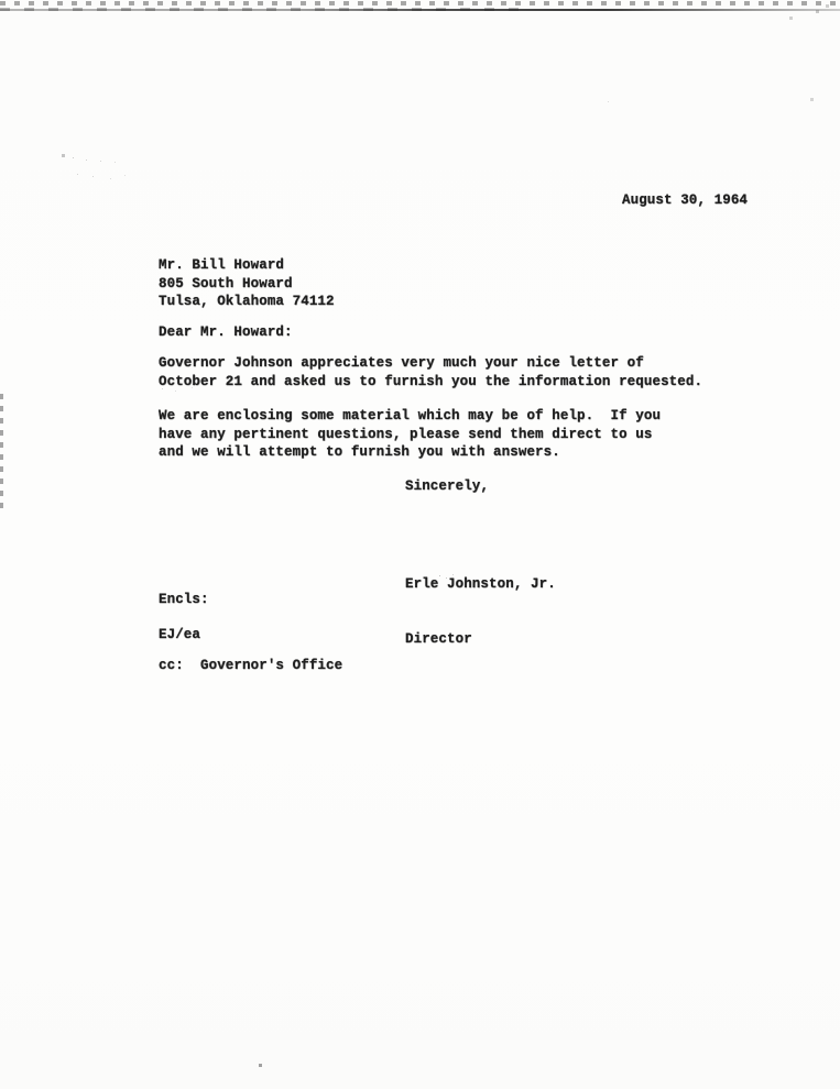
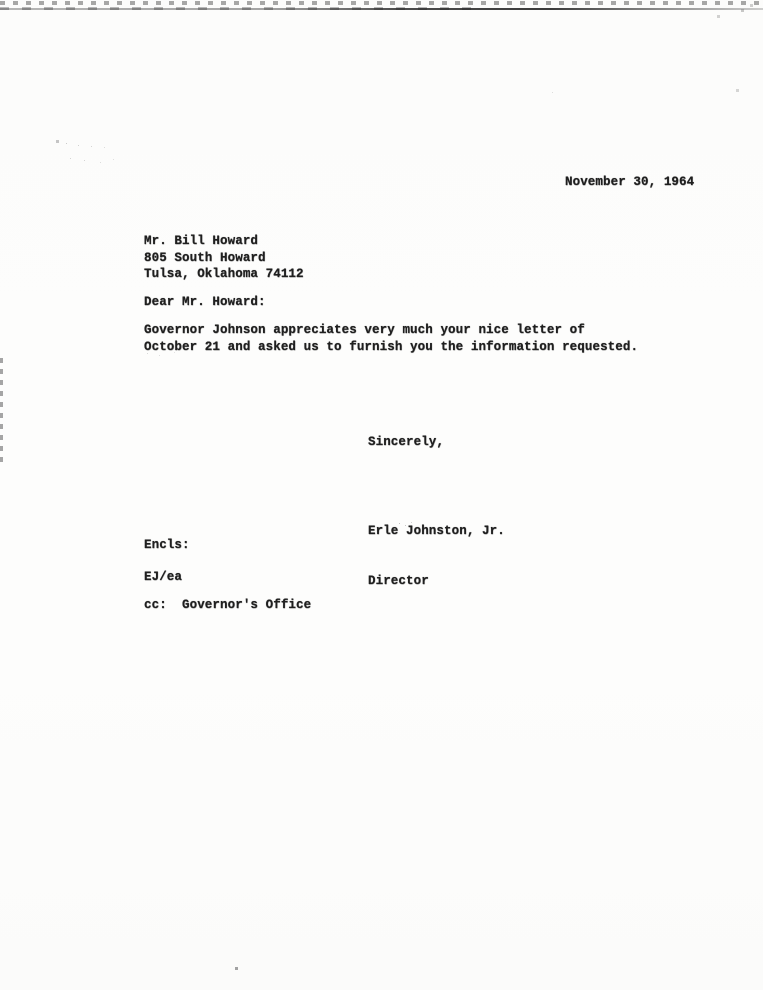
- August 30, 1964
+ November 30, 1964
  Mr. Bill Howard
  805 South Howard
  Tulsa, Oklahoma 74112
  Dear Mr. Howard:
  Governor Johnson appreciates very much your nice letter of
  October 21 and asked us to furnish you the information requested.
- We are enclosing some material which may be of help. If you
- have any pertinent questions, please send them direct to us
- and we will attempt to furnish you with answers.
  Sincerely,
  Erle Johnston, Jr.
  Director
  Encls:
  EJ/ea
  cc: Governor's Office
